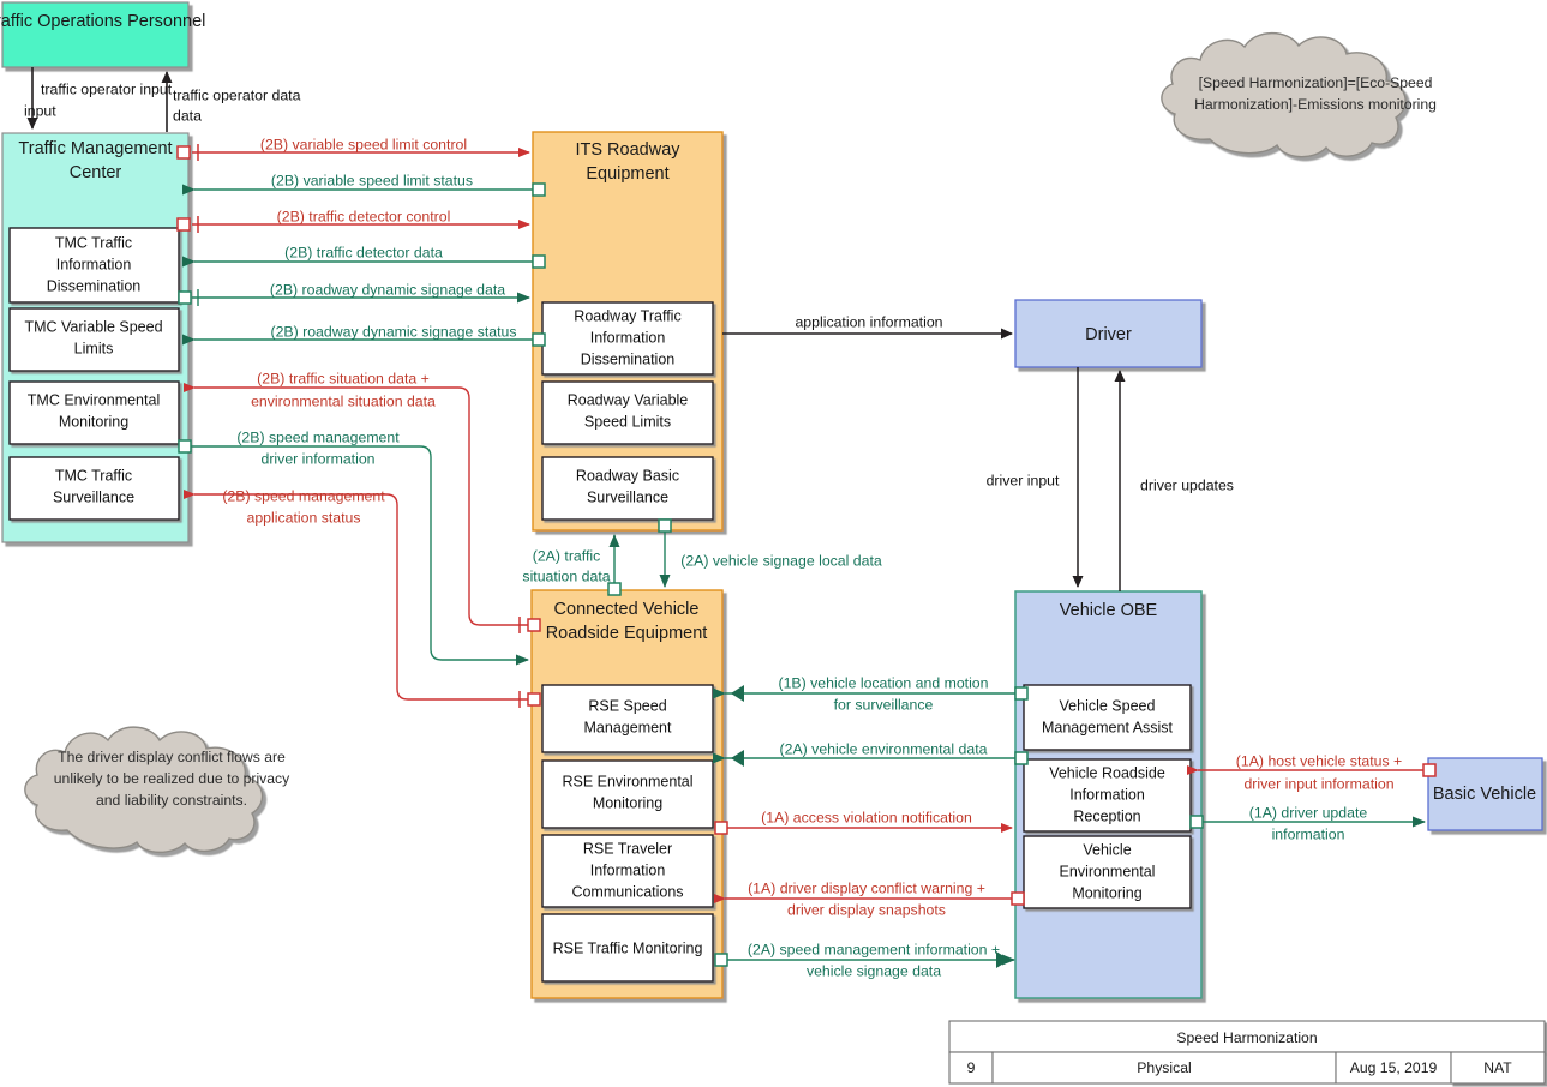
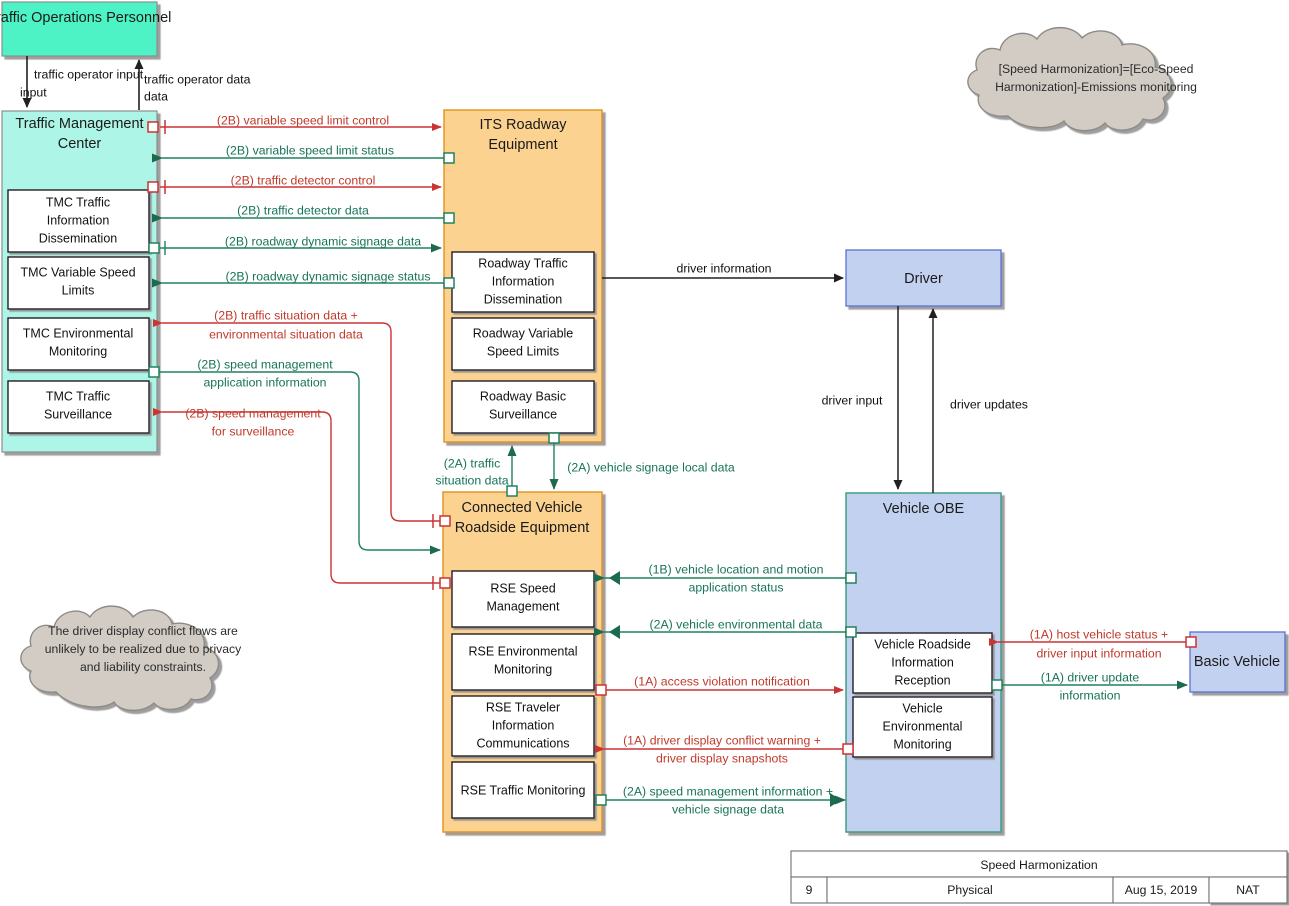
  affic Operations Personnel
  Traffic Management
  Center
  TMC Traffic
  Information
  Dissemination
  TMC Variable Speed
  Limits
  TMC Environmental
  Monitoring
  TMC Traffic
  Surveillance
  ITS Roadway
  Equipment
  Roadway Traffic
  Information
  Dissemination
  Roadway Variable
  Speed Limits
  Roadway Basic
  Surveillance
  Connected Vehicle
  Roadside Equipment
  RSE Speed
  Management
  RSE Environmental
  Monitoring
  RSE Traveler
  Information
  Communications
  RSE Traffic Monitoring
  Driver
  Vehicle OBE
- Vehicle Speed
- Management Assist
  Vehicle Roadside
  Information
  Reception
  Vehicle
  Environmental
  Monitoring
  Basic Vehicle
  traffic operator input
  traffic operator data
  input
  data
  (2B) variable speed limit control
  (2B) variable speed limit status
  (2B) traffic detector control
  (2B) traffic detector data
  (2B) roadway dynamic signage data
  (2B) roadway dynamic signage status
  (2B) traffic situation data +
  environmental situation data
  (2B) speed management
- driver information
+ application information
  (2B) speed management
- application status
+ for surveillance
  (2A) traffic
  situation data
  (2A) vehicle signage local data
- application information
+ driver information
  driver input
  driver updates
  (1B) vehicle location and motion
- for surveillance
+ application status
  (2A) vehicle environmental data
  (1A) access violation notification
  (1A) driver display conflict warning +
  driver display snapshots
  (2A) speed management information +
  vehicle signage data
  (1A) host vehicle status +
  driver input information
  (1A) driver update
  information
  [Speed Harmonization]=[Eco-Speed
  Harmonization]-Emissions monitoring
  The driver display conflict flows are
  unlikely to be realized due to privacy
  and liability constraints.
  Speed Harmonization
  9
  Physical
  Aug 15, 2019
  NAT
